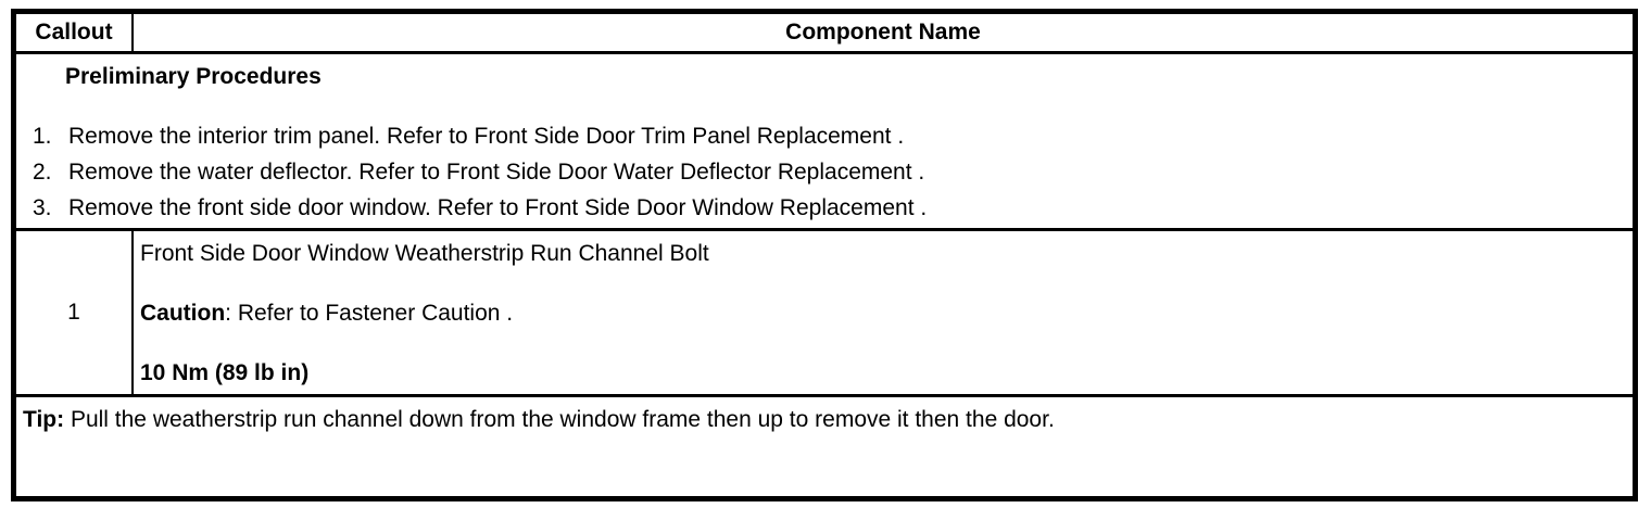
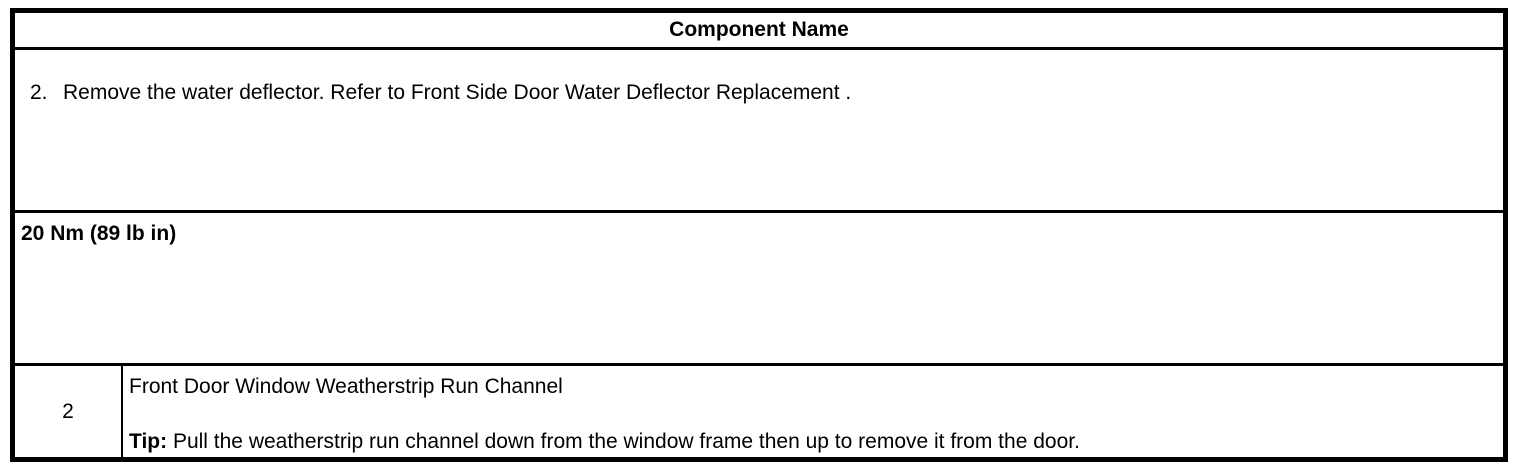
- Callout
  Component Name
- Preliminary Procedures
- 1.
- Remove the interior trim panel. Refer to Front Side Door Trim Panel Replacement .
  2.
  Remove the water deflector. Refer to Front Side Door Water Deflector Replacement .
- 3.
- Remove the front side door window. Refer to Front Side Door Window Replacement .
- 1
- Front Side Door Window Weatherstrip Run Channel Bolt
- Caution: Refer to Fastener Caution .
- 10 Nm (89 lb in)
+ 20 Nm (89 lb in)
+ 2
+ Front Door Window Weatherstrip Run Channel
- Tip: Pull the weatherstrip run channel down from the window frame then up to remove it then the door.
+ Tip: Pull the weatherstrip run channel down from the window frame then up to remove it from the door.
